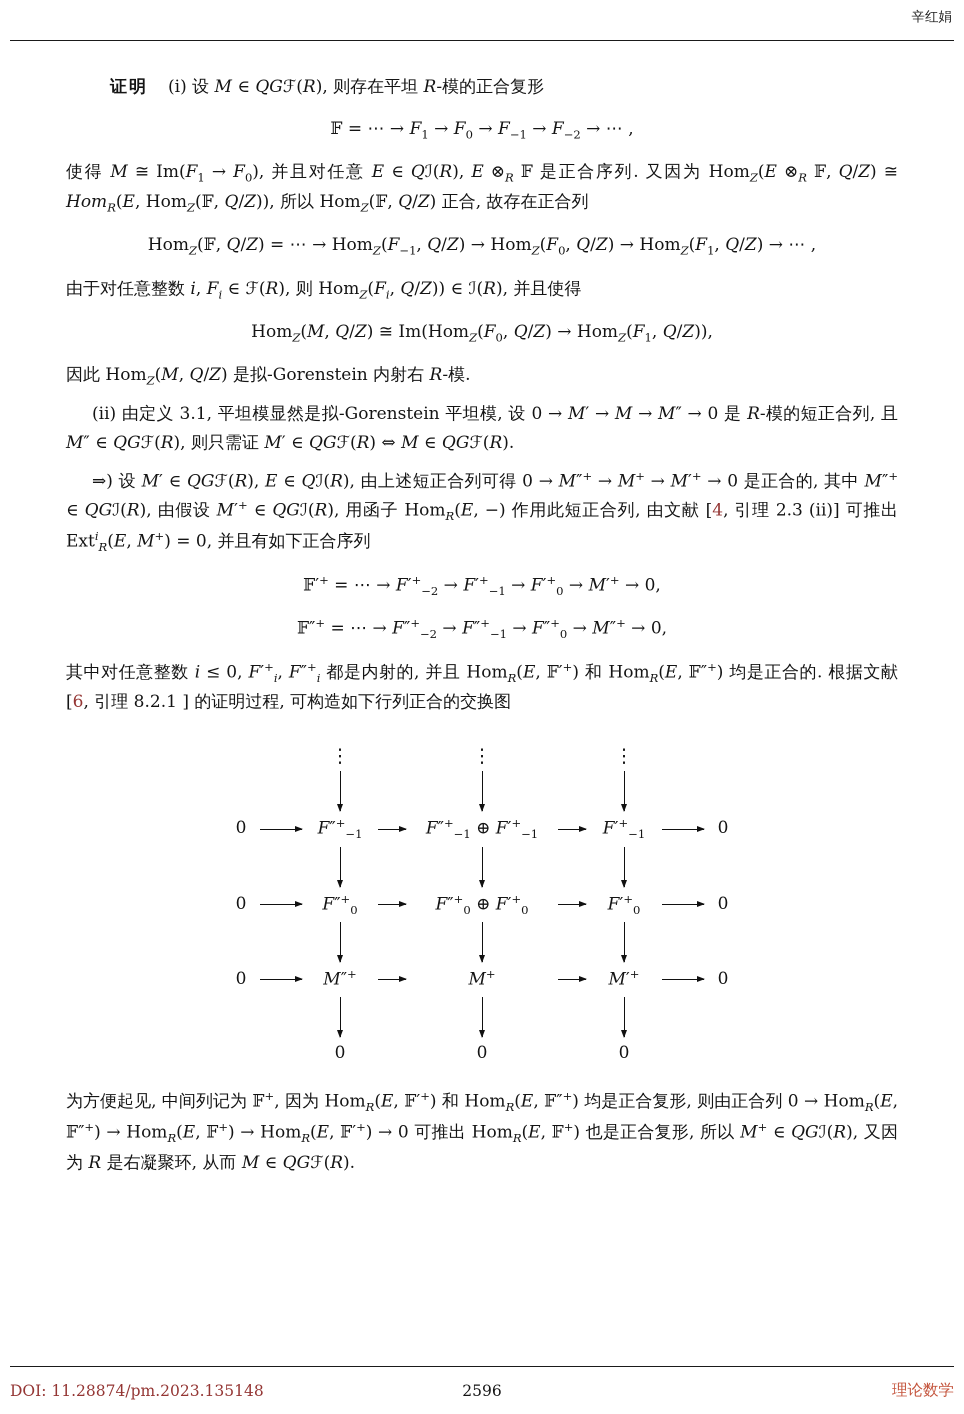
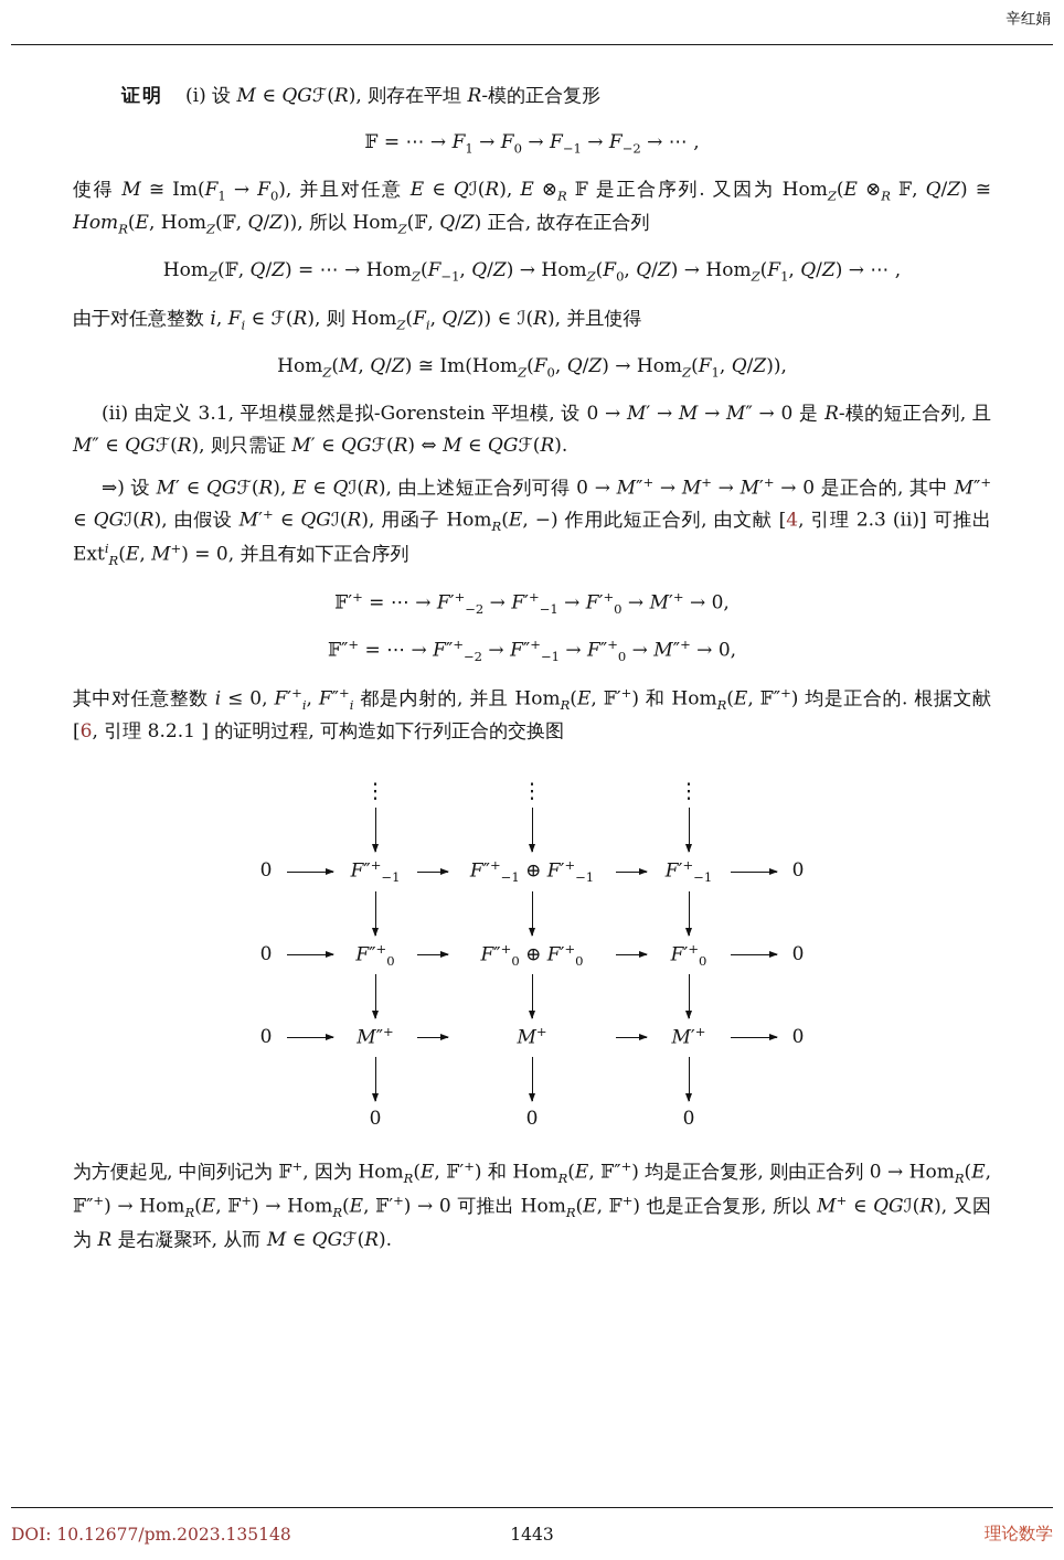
  辛红娟
  证明 (i) 设 M ∈ QGℱ(R), 则存在平坦 R-模的正合复形
  𝔽 = ⋯ → F1 → F0 → F−1 → F−2 → ⋯ ,
  使得 M ≅ Im(F1 → F0), 并且对任意 E ∈ Qℐ(R), E ⊗R 𝔽 是正合序列. 又因为 HomZ(E ⊗R 𝔽, Q/Z) ≅ HomR(E, HomZ(𝔽, Q/Z)), 所以 HomZ(𝔽, Q/Z) 正合, 故存在正合列
  HomZ(𝔽, Q/Z) = ⋯ → HomZ(F−1, Q/Z) → HomZ(F0, Q/Z) → HomZ(F1, Q/Z) → ⋯ ,
  由于对任意整数 i, Fi ∈ ℱ(R), 则 HomZ(Fi, Q/Z)) ∈ ℐ(R), 并且使得
  HomZ(M, Q/Z) ≅ Im(HomZ(F0, Q/Z) → HomZ(F1, Q/Z)),
- 因此 HomZ(M, Q/Z) 是拟-Gorenstein 内射右 R-模.
  (ii) 由定义 3.1, 平坦模显然是拟-Gorenstein 平坦模, 设 0 → M′ → M → M″ → 0 是 R-模的短正合列, 且 M″ ∈ QGℱ(R), 则只需证 M′ ∈ QGℱ(R) ⇔ M ∈ QGℱ(R).
  ⇒) 设 M′ ∈ QGℱ(R), E ∈ Qℐ(R), 由上述短正合列可得 0 → M″+ → M+ → M′+ → 0 是正合的, 其中 M″+ ∈ QGℐ(R), 由假设 M′+ ∈ QGℐ(R), 用函子 HomR(E, −) 作用此短正合列, 由文献 [4, 引理 2.3 (ii)] 可推出 ExtiR(E, M+) = 0, 并且有如下正合序列
  𝔽′+ = ⋯ → F′+−2 → F′+−1 → F′+0 → M′+ → 0,
  𝔽″+ = ⋯ → F″+−2 → F″+−1 → F″+0 → M″+ → 0,
  其中对任意整数 i ≤ 0, F′+i, F″+i 都是内射的, 并且 HomR(E, 𝔽′+) 和 HomR(E, 𝔽″+) 均是正合的. 根据文献 [6, 引理 8.2.1 ] 的证明过程, 可构造如下行列正合的交换图
  ⋮
  ⋮
  ⋮
  0
  F″+−1
  F″+−1 ⊕ F′+−1
  F′+−1
  0
  0
  F″+0
  F″+0 ⊕ F′+0
  F′+0
  0
  0
  M″+
  M+
  M′+
  0
  0
  0
  0
  为方便起见, 中间列记为 𝔽+, 因为 HomR(E, 𝔽′+) 和 HomR(E, 𝔽″+) 均是正合复形, 则由正合列 0 → HomR(E, 𝔽″+) → HomR(E, 𝔽+) → HomR(E, 𝔽′+) → 0 可推出 HomR(E, 𝔽+) 也是正合复形, 所以 M+ ∈ QGℐ(R), 又因为 R 是右凝聚环, 从而 M ∈ QGℱ(R).
- DOI: 11.28874/pm.2023.135148
+ DOI: 10.12677/pm.2023.135148
- 2596
+ 1443
  理论数学
